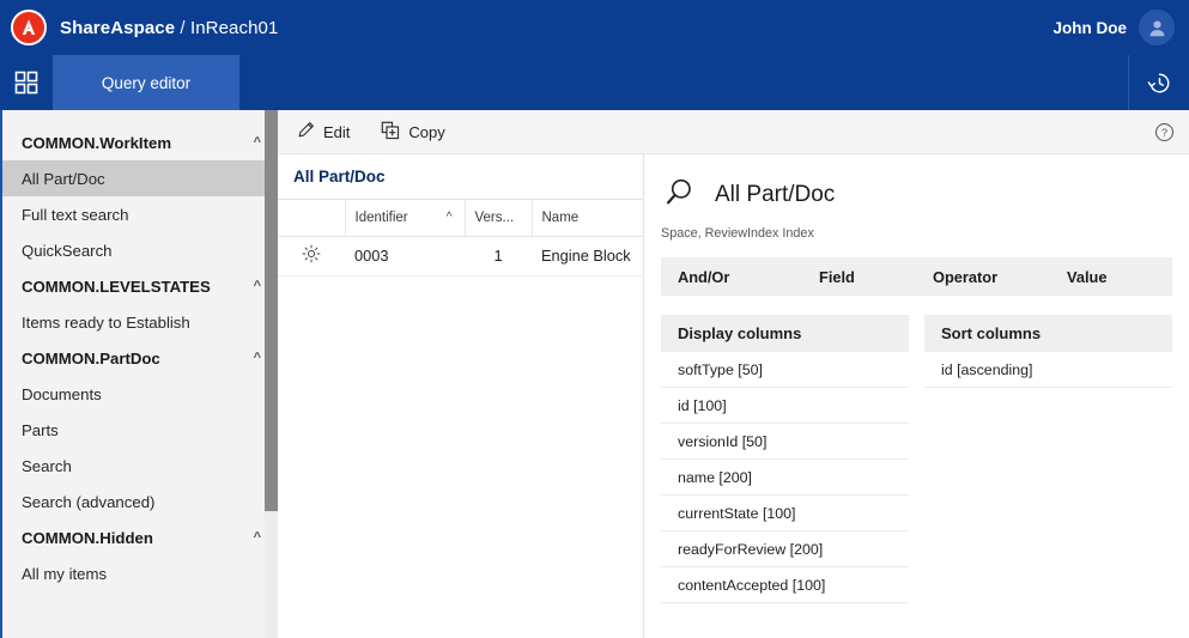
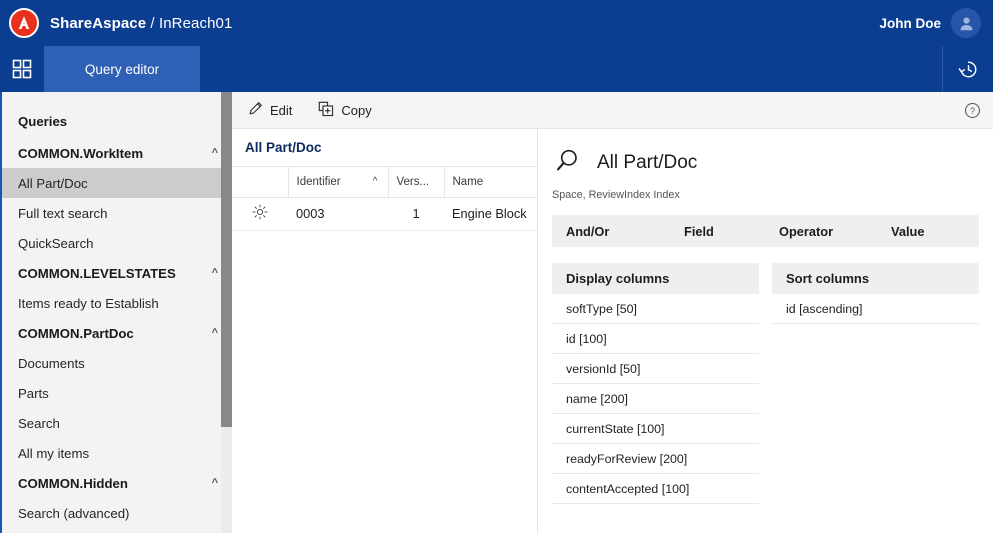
  ShareAspace / InReach01
  John Doe
  Query editor
+ Queries
  COMMON.WorkItem
  ^
  All Part/Doc
  Full text search
  QuickSearch
  COMMON.LEVELSTATES
  ^
  Items ready to Establish
  COMMON.PartDoc
  ^
  Documents
  Parts
  Search
- Search (advanced)
+ All my items
  COMMON.Hidden
  ^
- All my items
+ Search (advanced)
  Edit
  Copy
  ?
  All Part/Doc
  	Identifier ^	Vers...	Name
  	0003	1	Engine Block
  All Part/Doc
  Space, ReviewIndex Index
  And/Or
  Field
  Operator
  Value
  Display columns
  softType [50]
  id [100]
  versionId [50]
  name [200]
  currentState [100]
  readyForReview [200]
  contentAccepted [100]
  Sort columns
  id [ascending]
